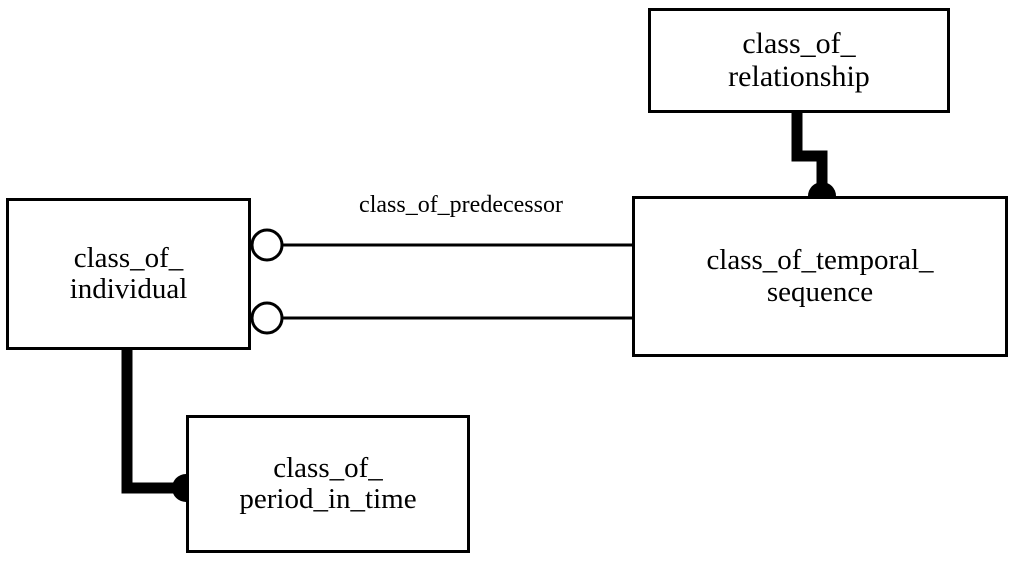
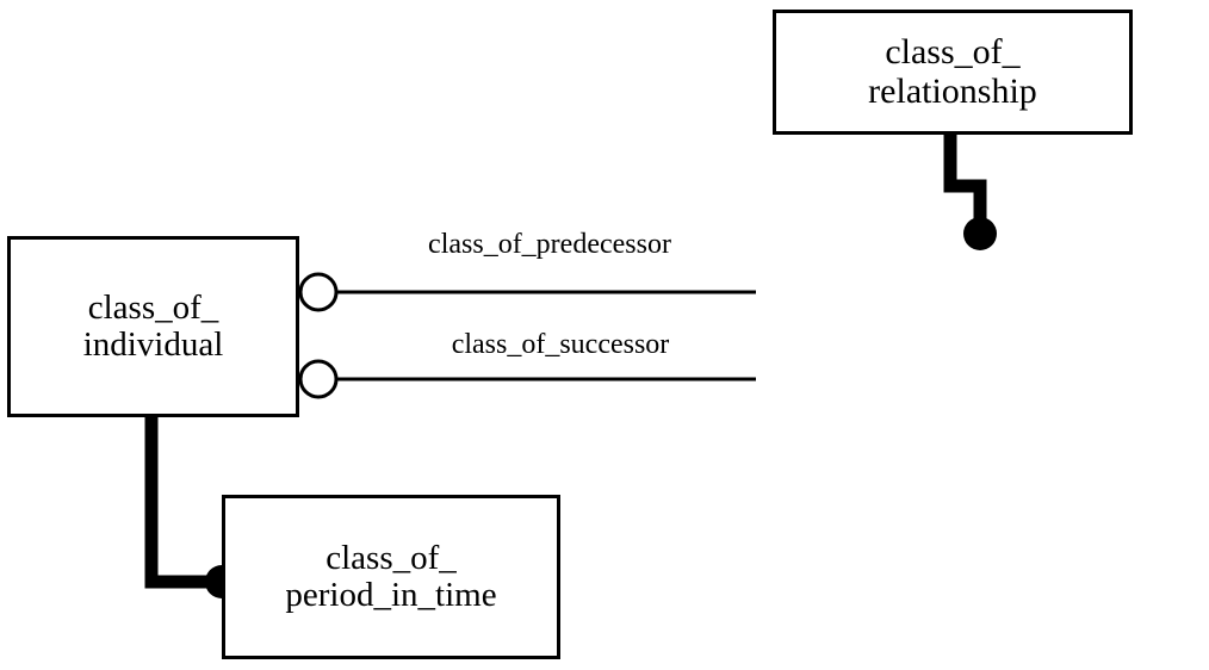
  class_of_
  relationship
  class_of_
  individual
- class_of_temporal_
- sequence
  class_of_
  period_in_time
  class_of_predecessor
+ class_of_successor
